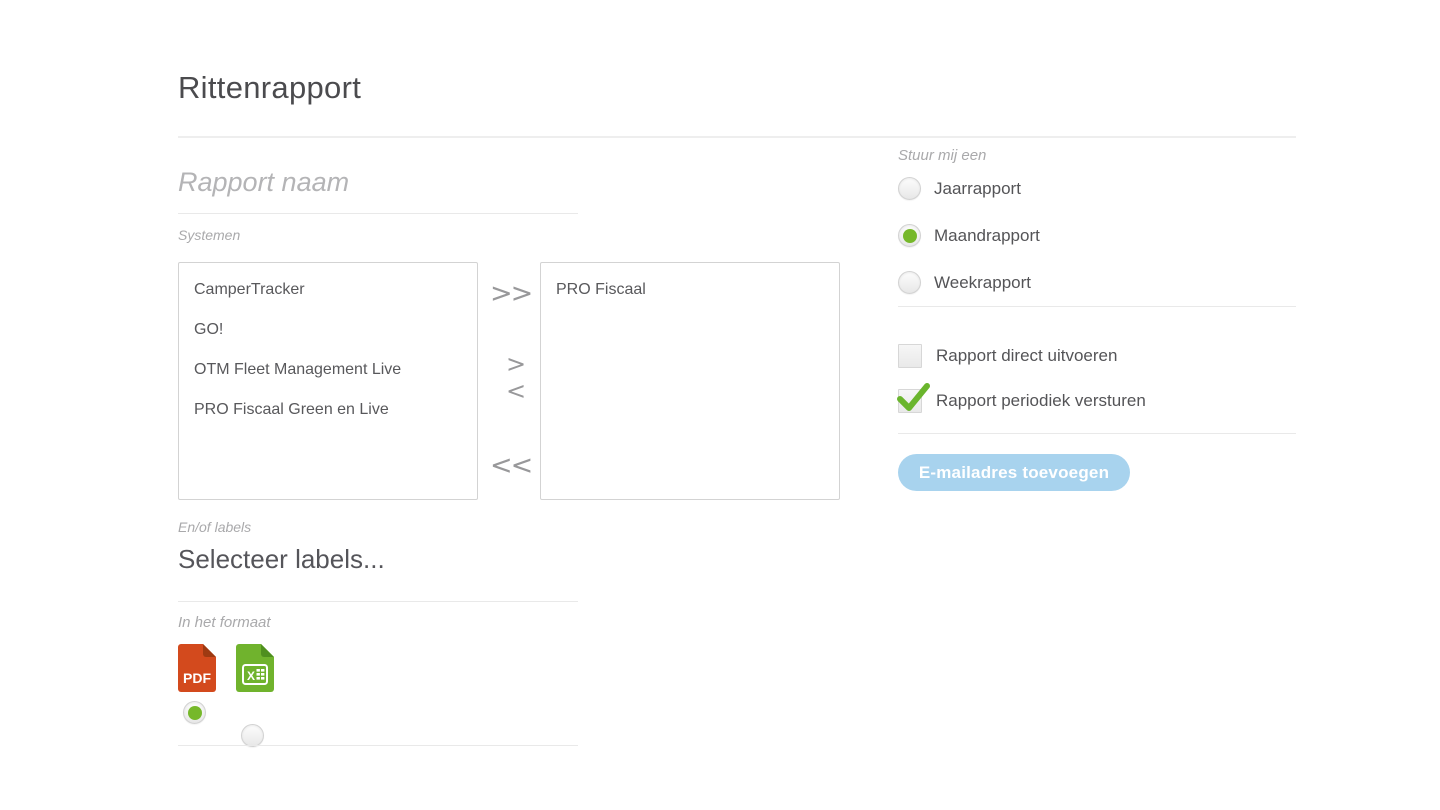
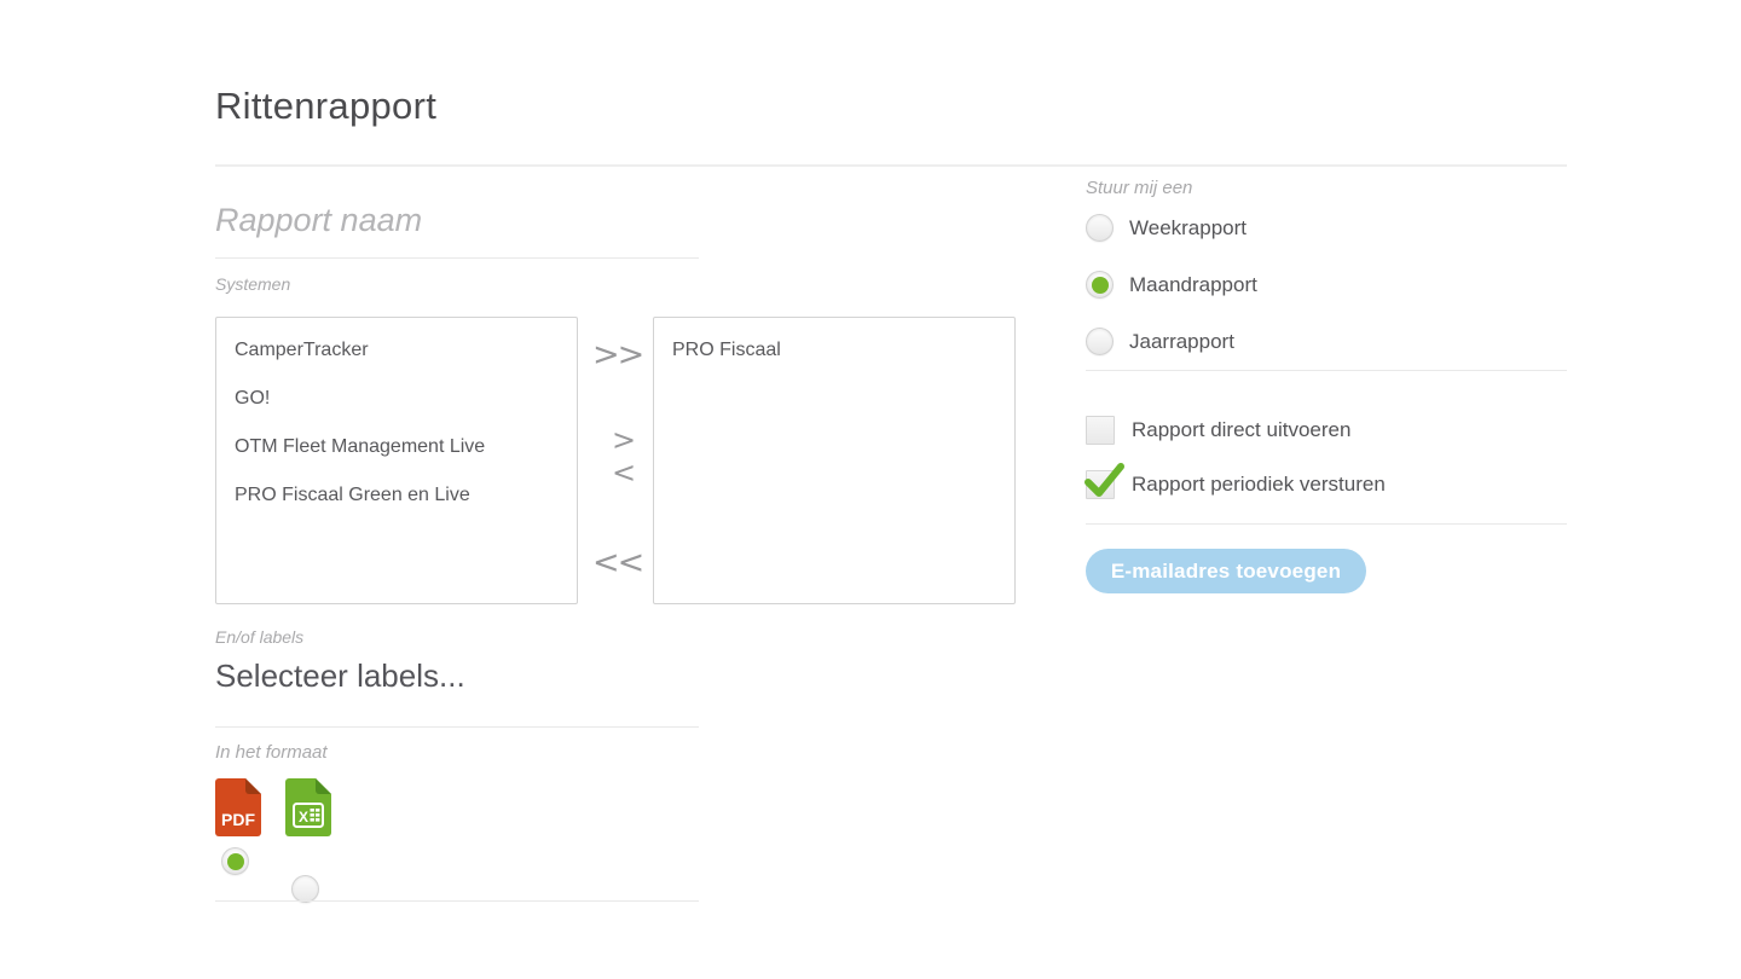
  Rittenrapport
  Rapport naam
  Systemen
  CamperTracker
  GO!
  OTM Fleet Management Live
  PRO Fiscaal Green en Live
  >>
  >
  <
  <<
  PRO Fiscaal
  En/of labels
  Selecteer labels...
  In het formaat
  PDF
  X
  Stuur mij een
- Jaarrapport
+ Weekrapport
  Maandrapport
- Weekrapport
+ Jaarrapport
  Rapport direct uitvoeren
  Rapport periodiek versturen
  E-mailadres toevoegen
